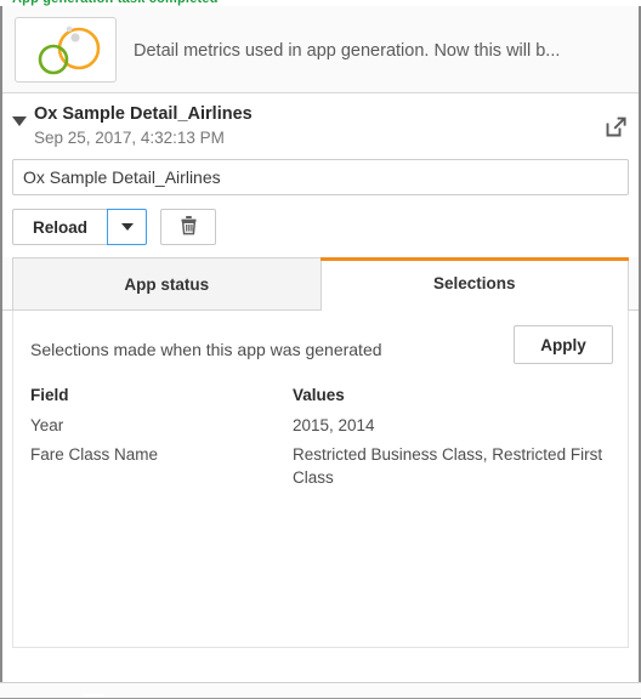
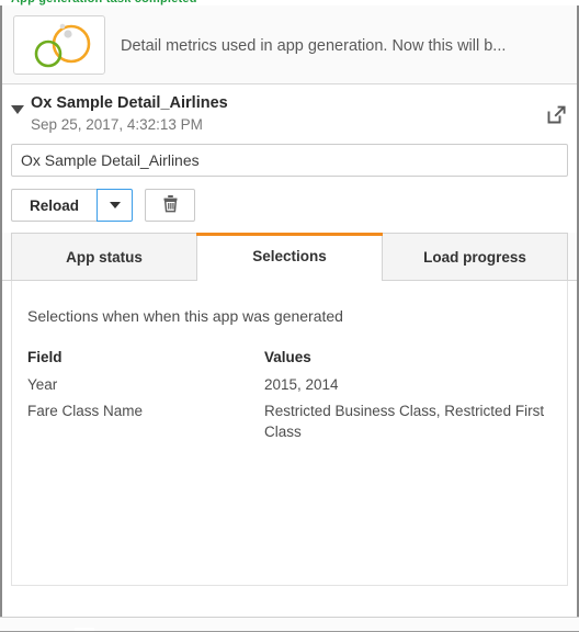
  Detail metrics used in app generation. Now this will b...
  Ox Sample Detail_Airlines
  Sep 25, 2017, 4:32:13 PM
  Ox Sample Detail_Airlines
  Reload
  App status
  Selections
+ Load progress
- Selections made when this app was generated
+ Selections when when this app was generated
- Apply
  Field	Values
  Year	2015, 2014
  Fare Class Name	Restricted Business Class, Restricted First Class
